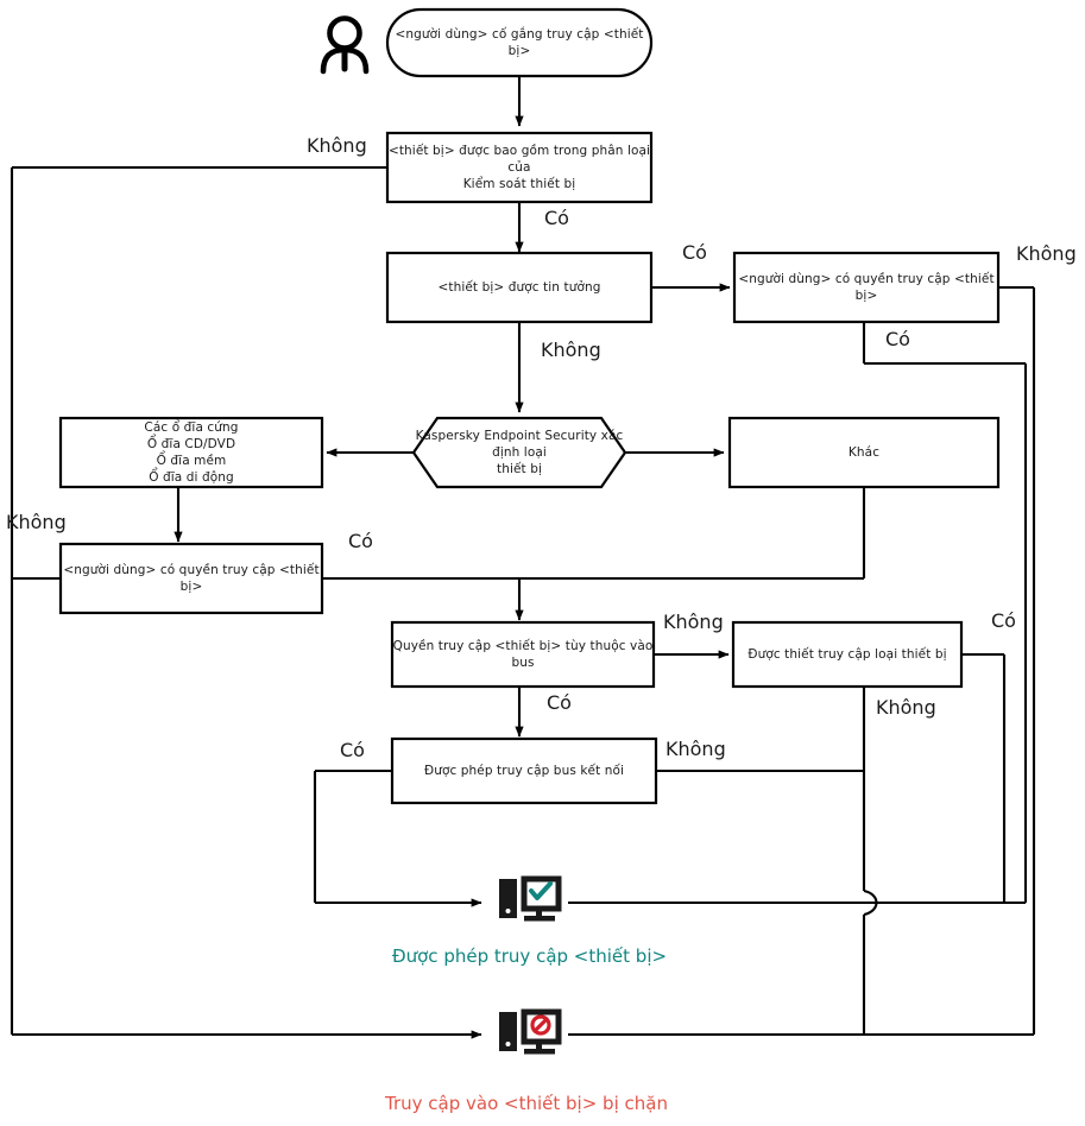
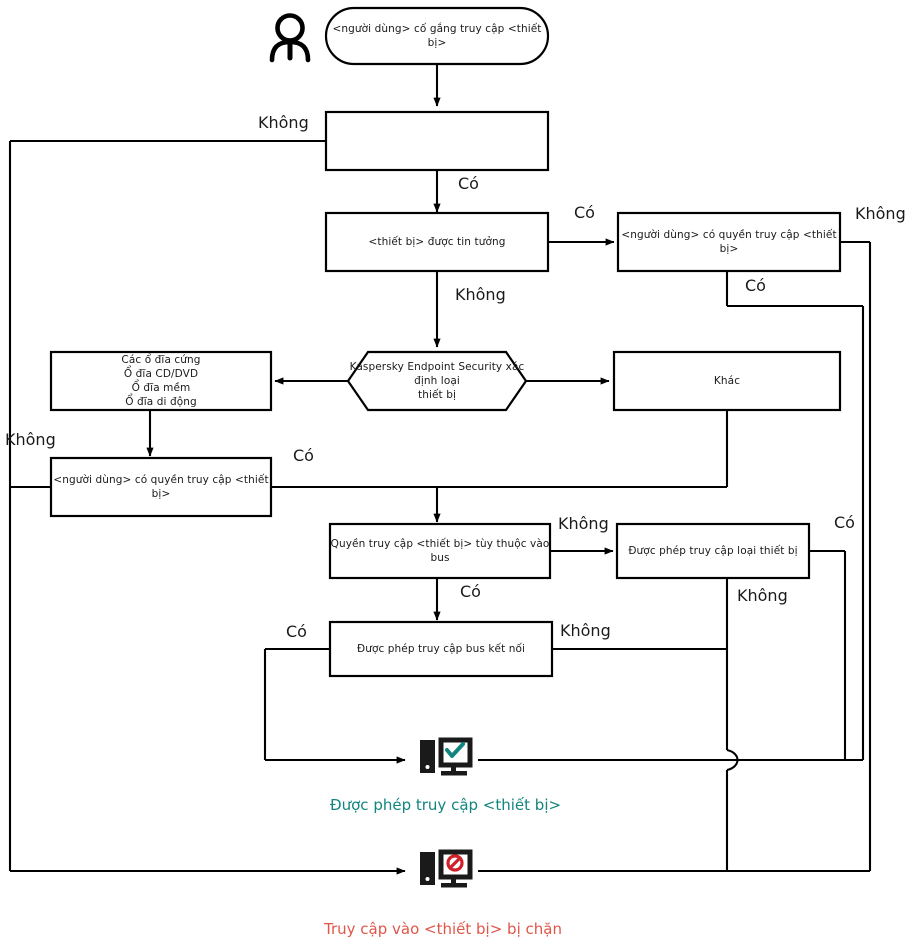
  <người dùng> cố gắng truy cập <thiết bị>
- <thiết bị> được bao gồm trong phân loại của
- Kiểm soát thiết bị
  <thiết bị> được tin tưởng
  <người dùng> có quyền truy cập <thiết bị>
  Kaspersky Endpoint Security xác định loại
  thiết bị
  Các ổ đĩa cứng
  Ổ đĩa CD/DVD
  Ổ đĩa mềm
  Ổ đĩa di động
  Khác
  <người dùng> có quyền truy cập <thiết bị>
  Quyền truy cập <thiết bị> tùy thuộc vào bus
- Được thiết truy cập loại thiết bị
+ Được phép truy cập loại thiết bị
  Được phép truy cập bus kết nối
  Không
  Có
  Có
  Không
  Không
  Có
  Không
  Có
  Không
  Có
  Có
  Không
  Có
  Không
  Được phép truy cập <thiết bị>
  Truy cập vào <thiết bị> bị chặn
